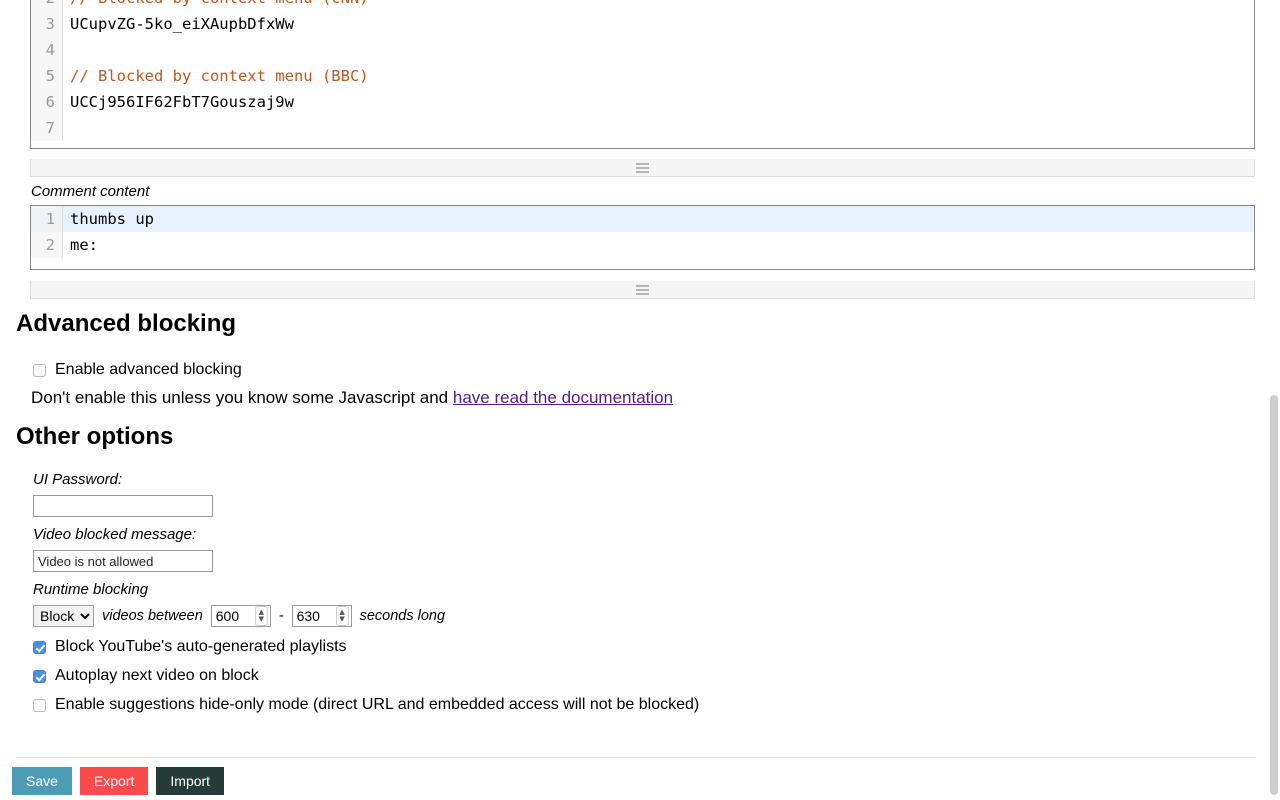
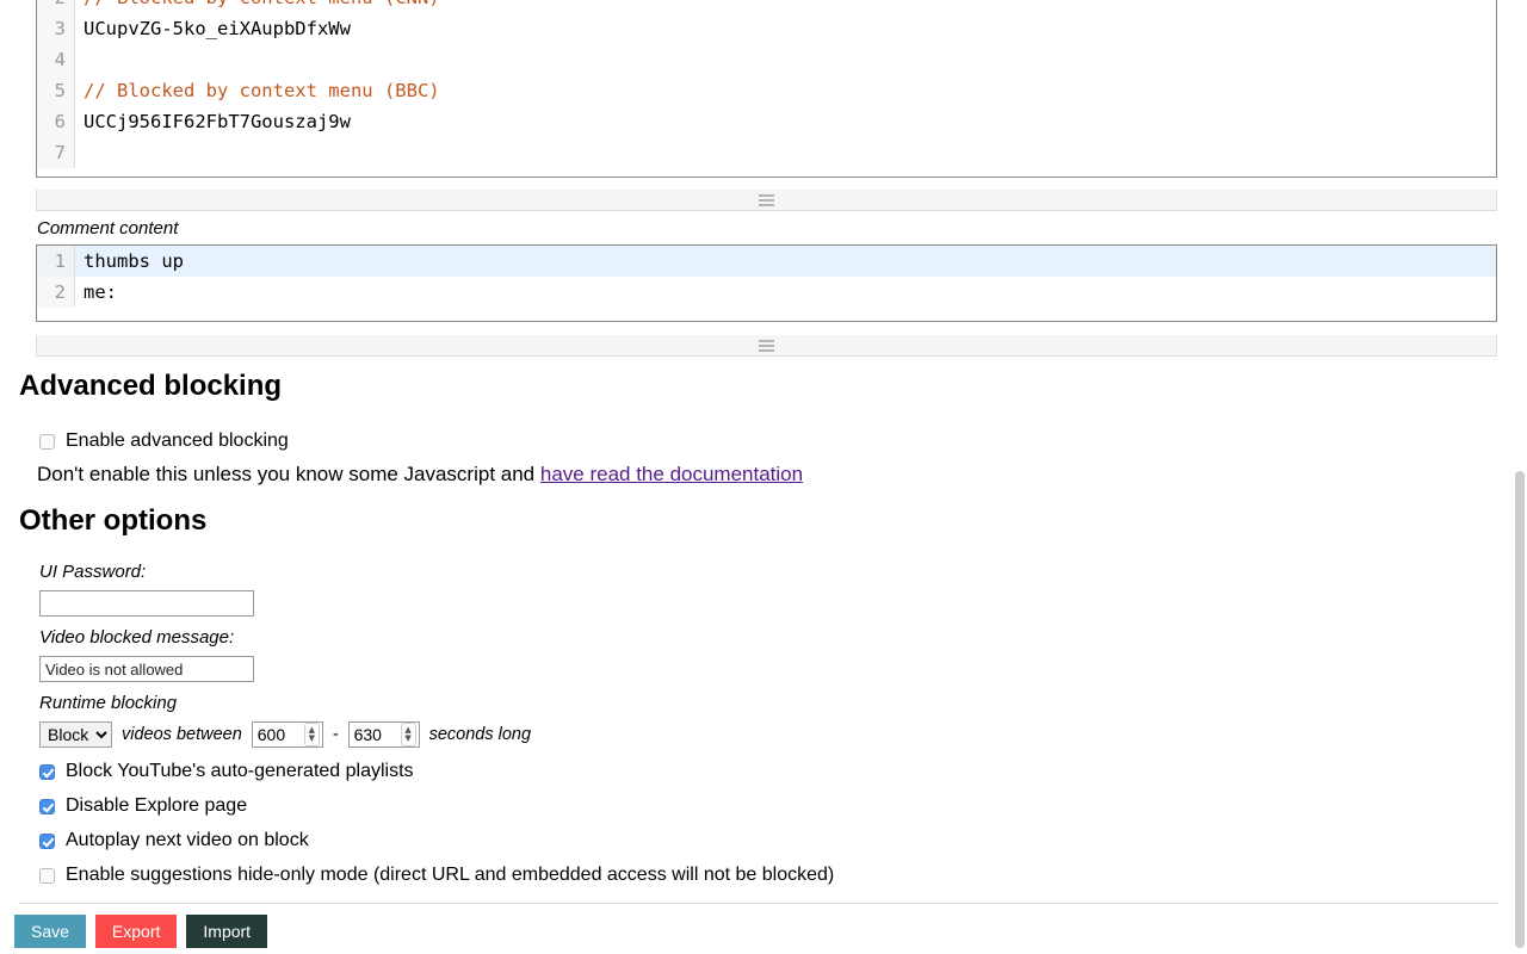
  3
  UCupvZG-5ko_eiXAupbDfxWw
  4
  5
  // Blocked by context menu (BBC)
  6
  UCCj956IF62FbT7Gouszaj9w
  7
  Comment content
  1
  thumbs up
  2
  me:
  Advanced blocking
  Enable advanced blocking
  Don't enable this unless you know some Javascript and have read the documentation
  Other options
  UI Password:
  Video blocked message:
  Video is not allowed
  Runtime blocking
  Block
  videos between
  600
  ▲
  ▼
  -
  630
  ▲
  ▼
  seconds long
  Block YouTube's auto-generated playlists
+ Disable Explore page
  Autoplay next video on block
  Enable suggestions hide-only mode (direct URL and embedded access will not be blocked)
  Save
  Export
  Import
